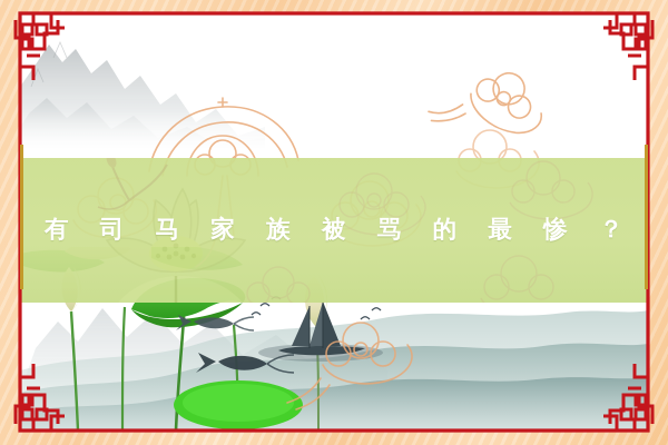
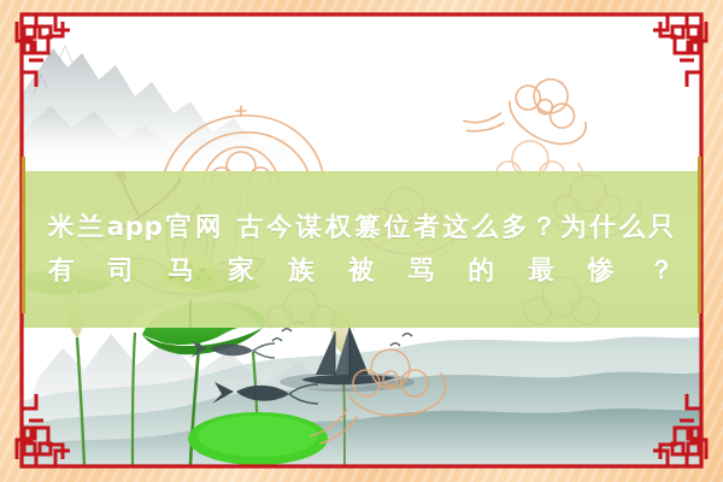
+ 米兰app官网 古今谋权篡位者这么多？为什么只
  有司马家族被骂的最惨？
